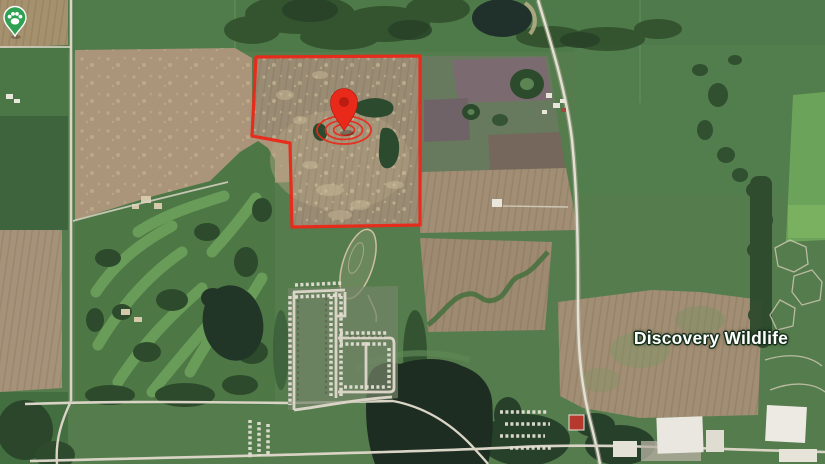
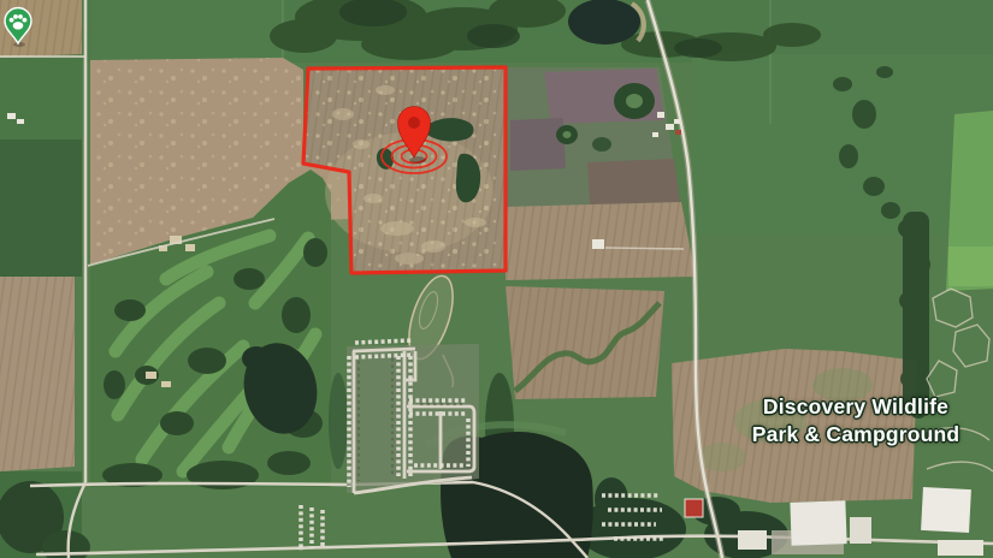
  Discovery Wildlife
+ Park & Campground
